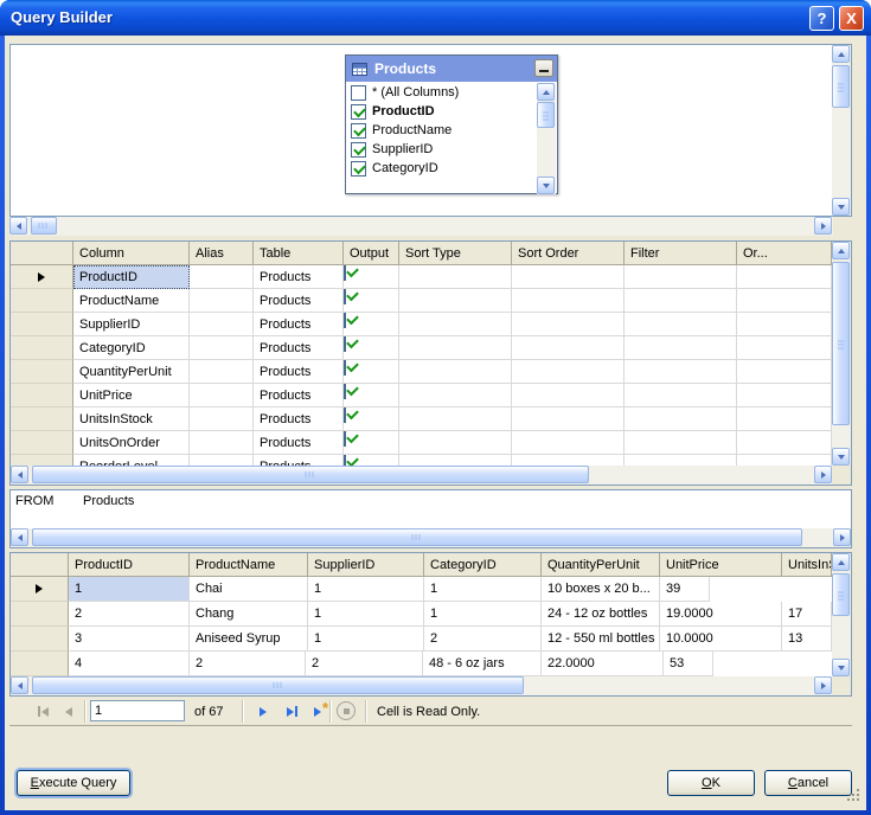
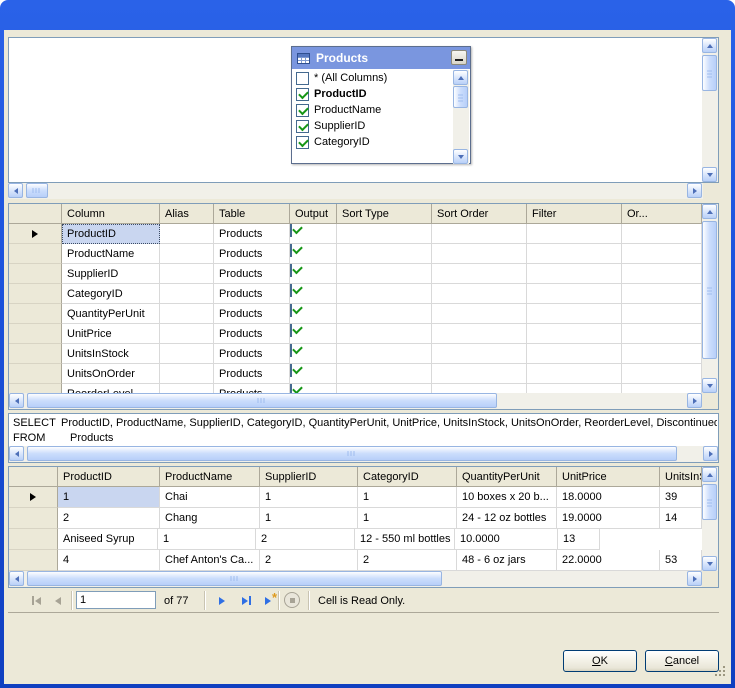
- Query Builder
- ?
- X
  Products
  * (All Columns)
  ProductID
  ProductName
  SupplierID
  CategoryID
  Column
  Alias
  Table
  Output
  Sort Type
  Sort Order
  Filter
  Or...
  ProductID
  Products
  ProductName
  Products
  SupplierID
  Products
  CategoryID
  Products
  QuantityPerUnit
  Products
  UnitPrice
  Products
  UnitsInStock
  Products
  UnitsOnOrder
  Products
+ SELECT
+ ProductID, ProductName, SupplierID, CategoryID, QuantityPerUnit, UnitPrice, UnitsInStock, UnitsOnOrder, ReorderLevel, Discontinued
  FROM
  Products
  ProductID
  ProductName
  SupplierID
  CategoryID
  QuantityPerUnit
  UnitPrice
  1
  Chai
  1
  1
  10 boxes x 20 b...
+ 18.0000
  39
  2
  Chang
  1
  1
  24 - 12 oz bottles
  19.0000
- 17
+ 14
- 3
  Aniseed Syrup
  1
  2
  12 - 550 ml bottles
  10.0000
  13
  4
+ Chef Anton's Ca...
  2
  2
  48 - 6 oz jars
  22.0000
  53
  1
- of 67
+ of 77
  *
  Cell is Read Only.
- Execute Query
  OK
  Cancel
